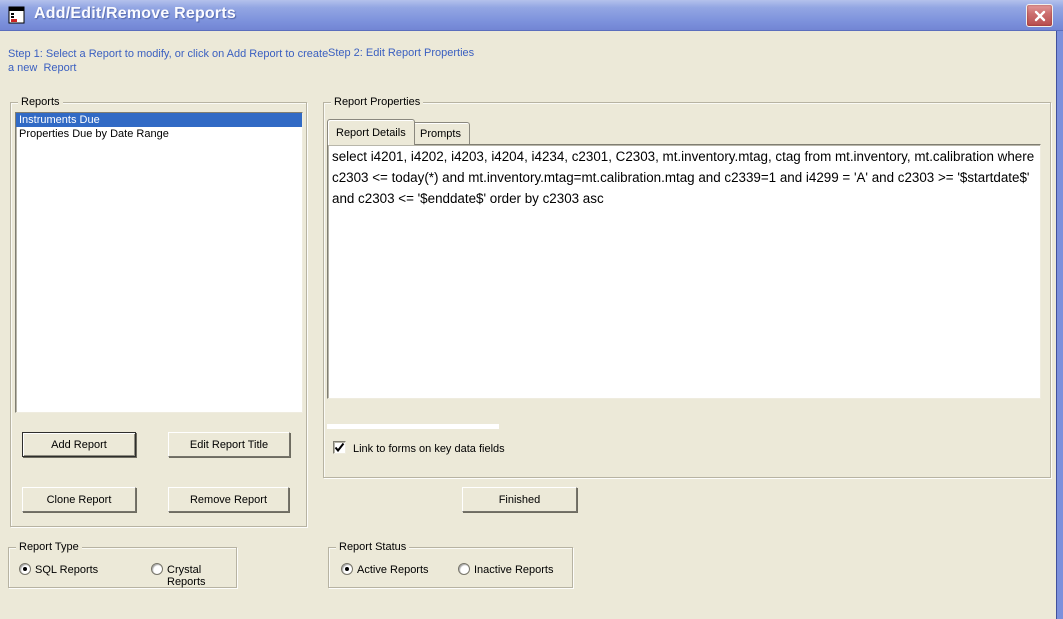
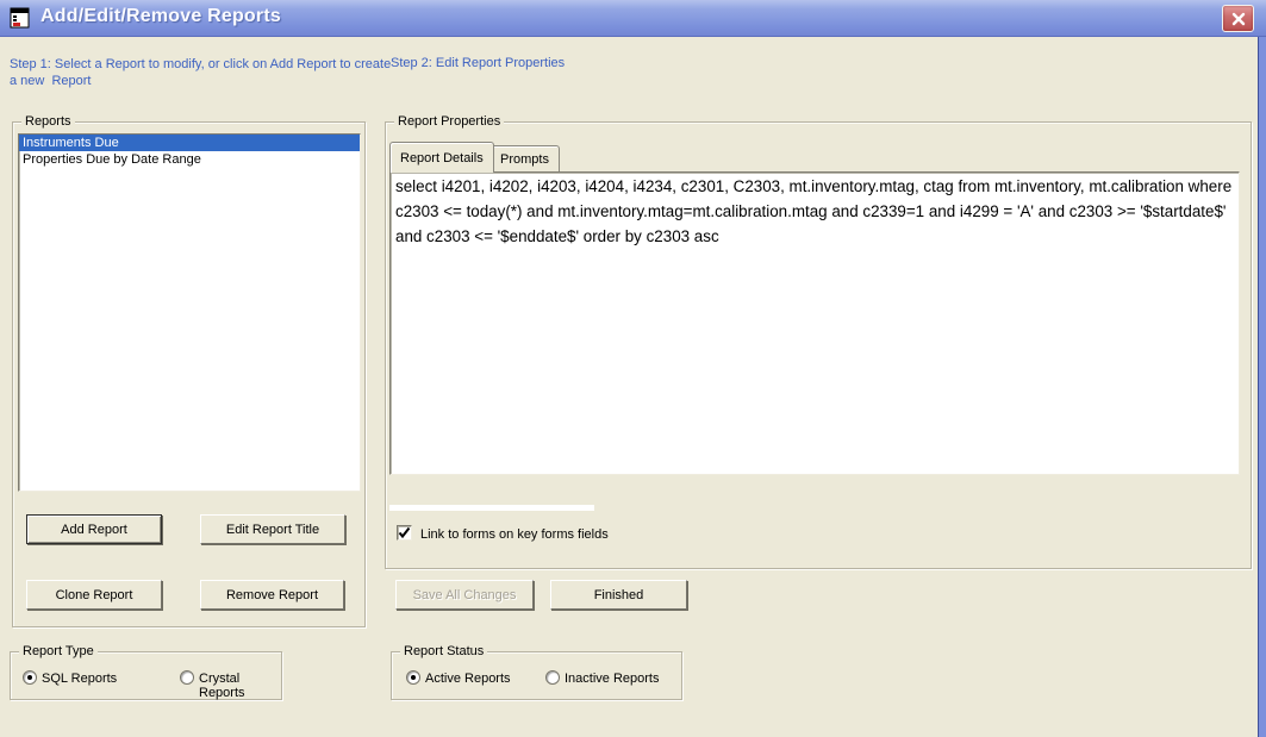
  Add/Edit/Remove Reports
  Step 1: Select a Report to modify, or click on Add Report to create a new Report
  Step 2: Edit Report Properties
  Reports
  Instruments Due
  Properties Due by Date Range
  Add Report
  Edit Report Title
  Clone Report
  Remove Report
  Report Properties
  Report Details
  Prompts
- Link to forms on key data fields
+ Link to forms on key forms fields
+ Save All Changes
  Finished
  Report Type
  SQL Reports
  Crystal Reports
  Report Status
  Active Reports
  Inactive Reports
